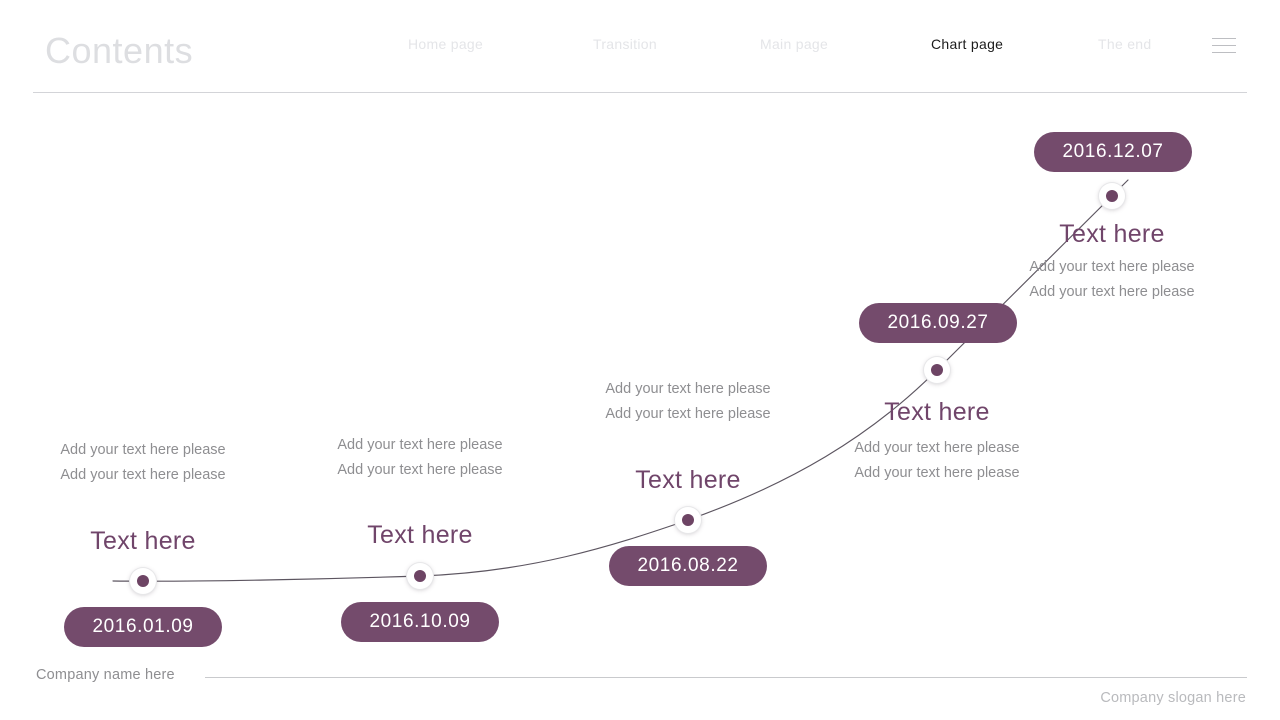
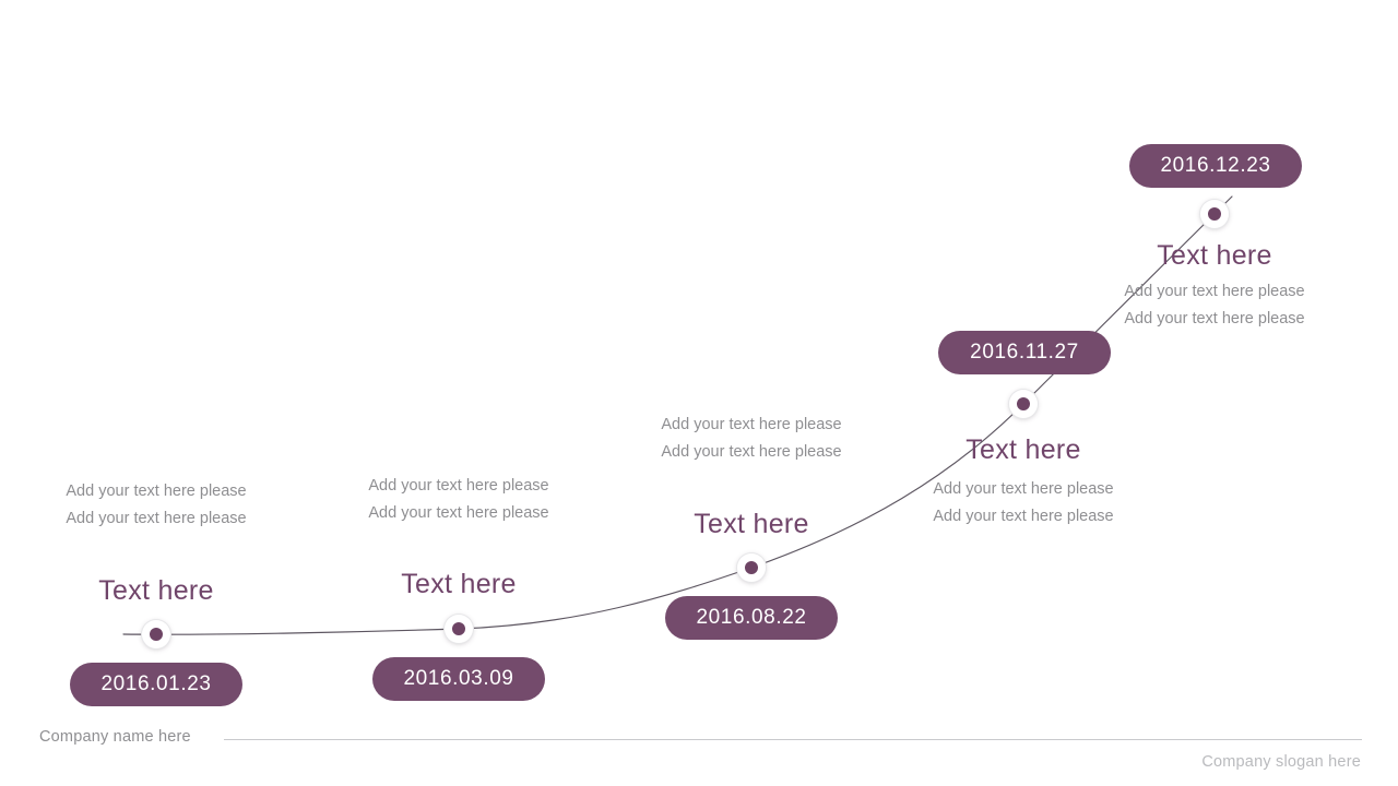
- Contents
- Home page
- Transition
- Main page
- Chart page
- The end
  Add your text here please Add your text here please
  Text here
- 2016.01.09
+ 2016.01.23
  Add your text here please Add your text here please
  Text here
- 2016.10.09
+ 2016.03.09
  Add your text here please Add your text here please
  Text here
  2016.08.22
- 2016.09.27
+ 2016.11.27
  Text here
  Add your text here please Add your text here please
- 2016.12.07
+ 2016.12.23
  Text here
  Add your text here please Add your text here please
  Company name here
  Company slogan here
